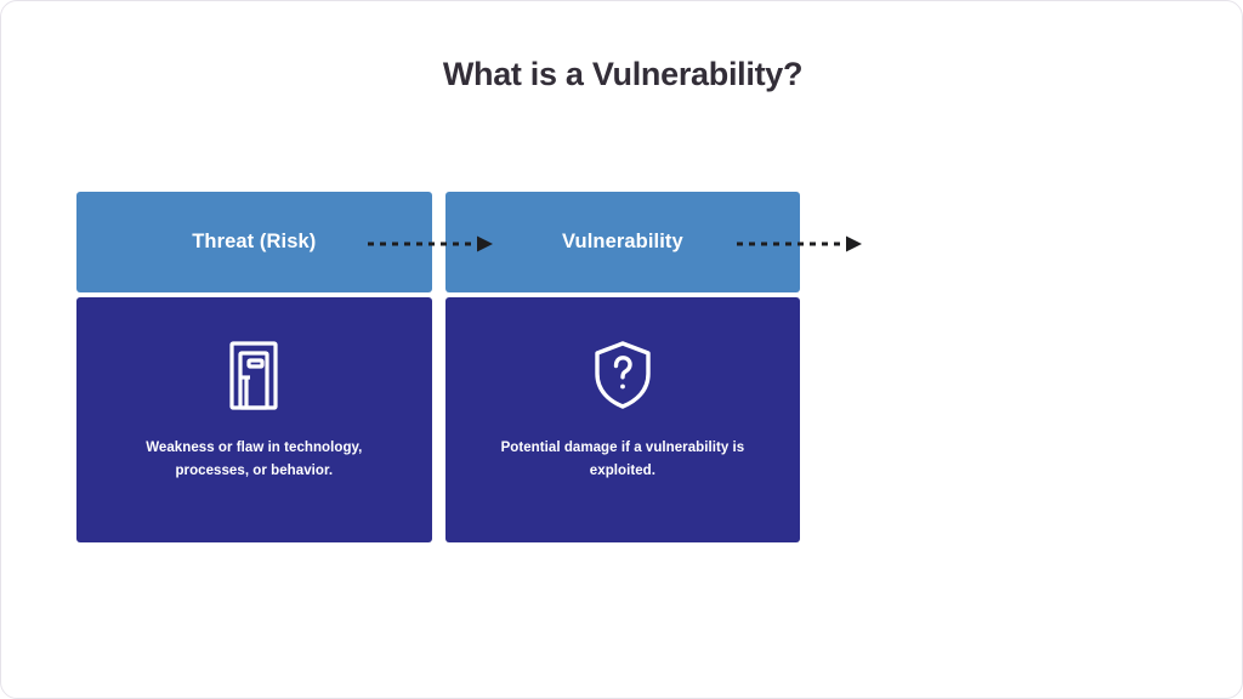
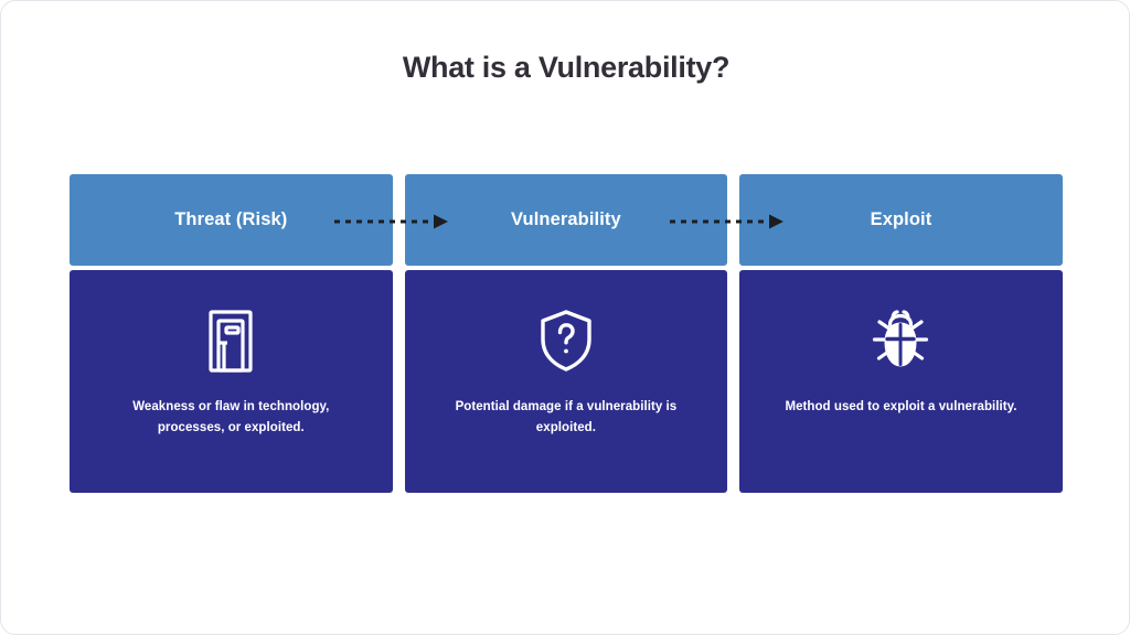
  What is a Vulnerability?
  Threat (Risk)
- Weakness or flaw in technology, processes, or behavior.
+ Weakness or flaw in technology, processes, or exploited.
  Vulnerability
  Potential damage if a vulnerability is exploited.
+ Exploit
+ Method used to exploit a vulnerability.
